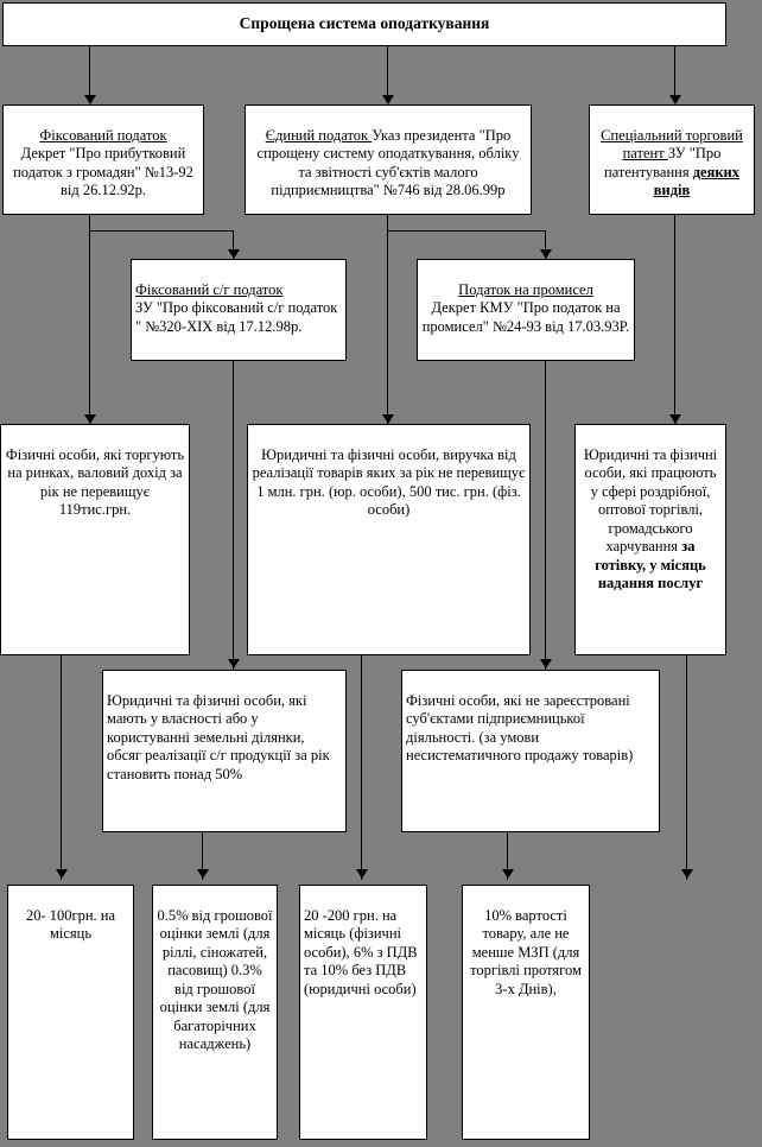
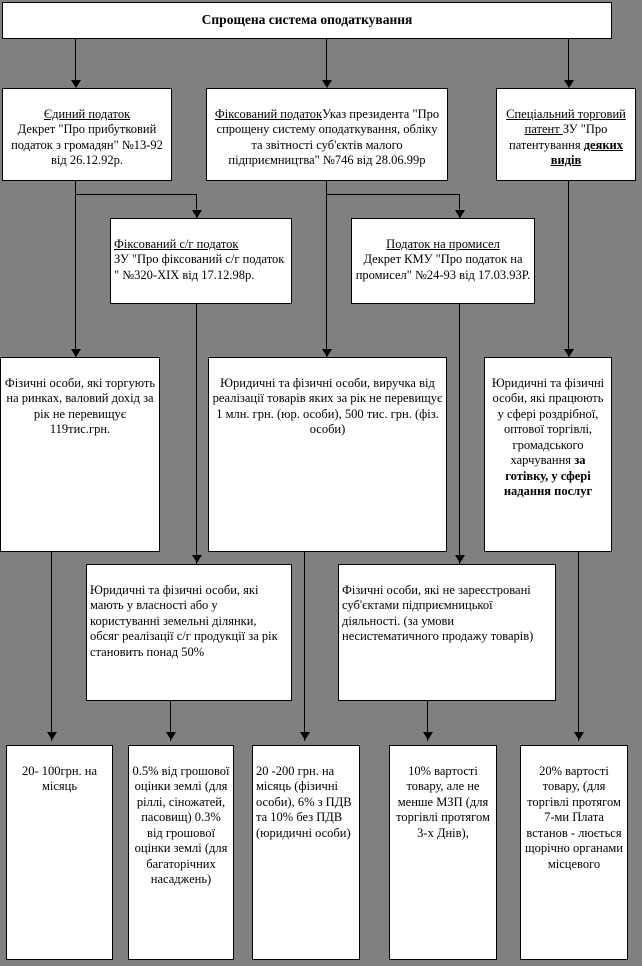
  Спрощена система оподаткування
- Фіксований податок
+ Єдиний податок
  Декрет "Про прибутковий податок з громадян" №13-92 від 26.12.92р.
- Єдиний податок Указ президента "Про спрощену систему оподаткування, обліку та звітності суб'єктів малого підприємництва" №746 від 28.06.99р
+ Фіксований податокУказ президента "Про спрощену систему оподаткування, обліку та звітності суб'єктів малого підприємництва" №746 від 28.06.99р
  Спеціальний торговий патент ЗУ "Про патентування деяких видів
  Фіксований с/г податок
  ЗУ "Про фіксований с/г податок " №320-XIX від 17.12.98р.
  Податок на промисел
  Декрет КМУ "Про податок на промисел" №24-93 від 17.03.93Р.
  Фізичні особи, які торгують на ринках, валовий дохід за рік не перевищує 119тис.грн.
  Юридичні та фізичні особи, виручка від реалізації товарів яких за рік не перевищує 1 млн. грн. (юр. особи), 500 тис. грн. (фіз. особи)
- Юридичні та фізичні особи, які працюють у сфері роздрібної, оптової торгівлі, громадського харчування за готівку, у місяць надання послуг
+ Юридичні та фізичні особи, які працюють у сфері роздрібної, оптової торгівлі, громадського харчування за готівку, у сфері надання послуг
  Юридичні та фізичні особи, які мають у власності або у користуванні земельні ділянки, обсяг реалізації с/г продукції за рік становить понад 50%
  Фізичні особи, які не зареєстровані суб'єктами підприємницької діяльності. (за умови несистематичного продажу товарів)
  20- 100грн. на місяць
  0.5% від грошової оцінки землі (для ріллі, сіножатей, пасовищ) 0.3% від грошової оцінки землі (для багаторічних насаджень)
  20 -200 грн. на місяць (фізичні особи), 6% з ПДВ та 10% без ПДВ (юридичні особи)
  10% вартості товару, але не менше МЗП (для торгівлі протягом 3-х Днів),
+ 20% вартості товару, (для торгівлі протягом 7-ми Плата встанов - люється щорічно органами місцевого
